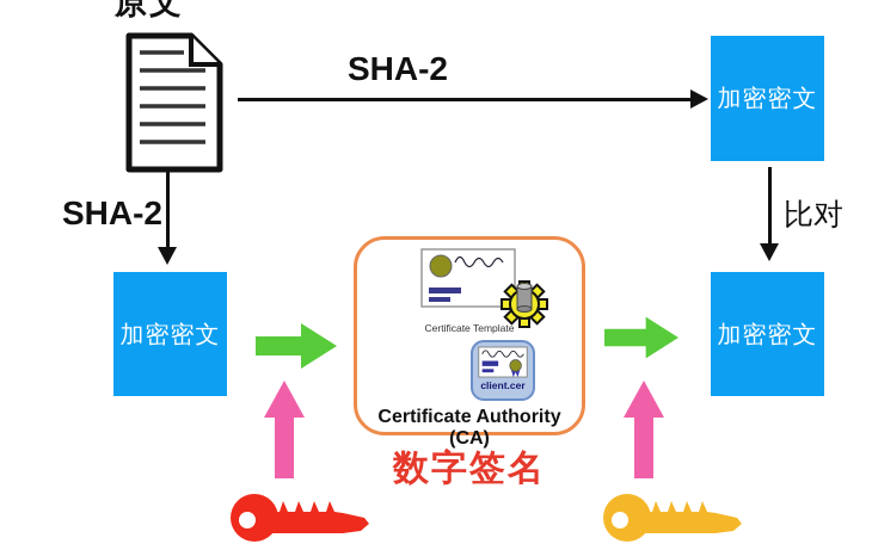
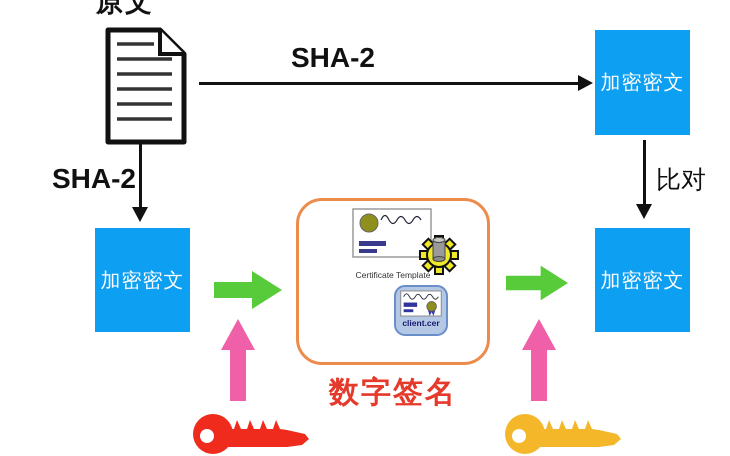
  原文
  SHA-2
  加密密文
  比对
  SHA-2
  加密密文
  加密密文
  Certificate Template
  client.cer
- Certificate Authority (CA)
  数字签名
